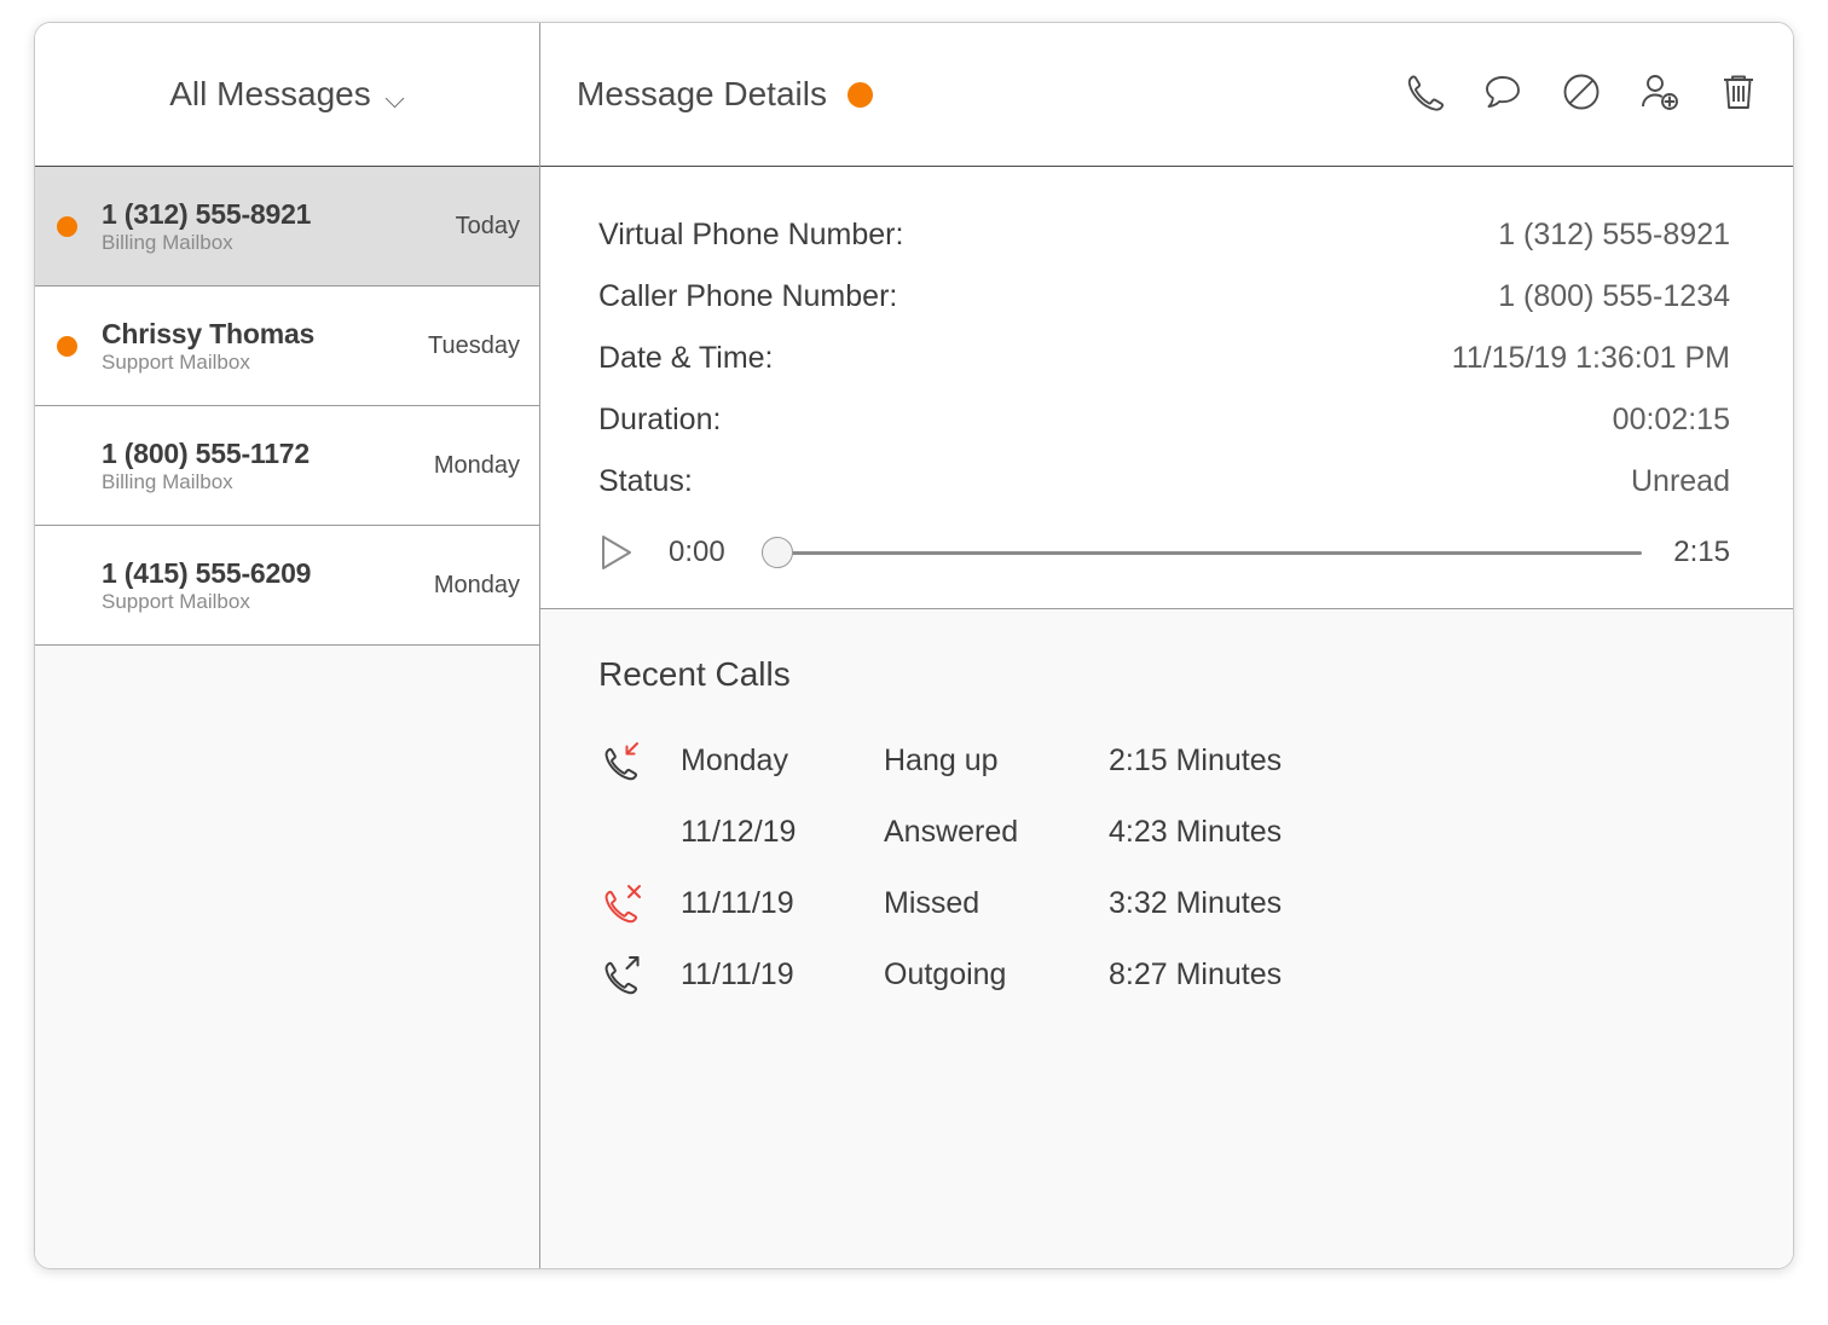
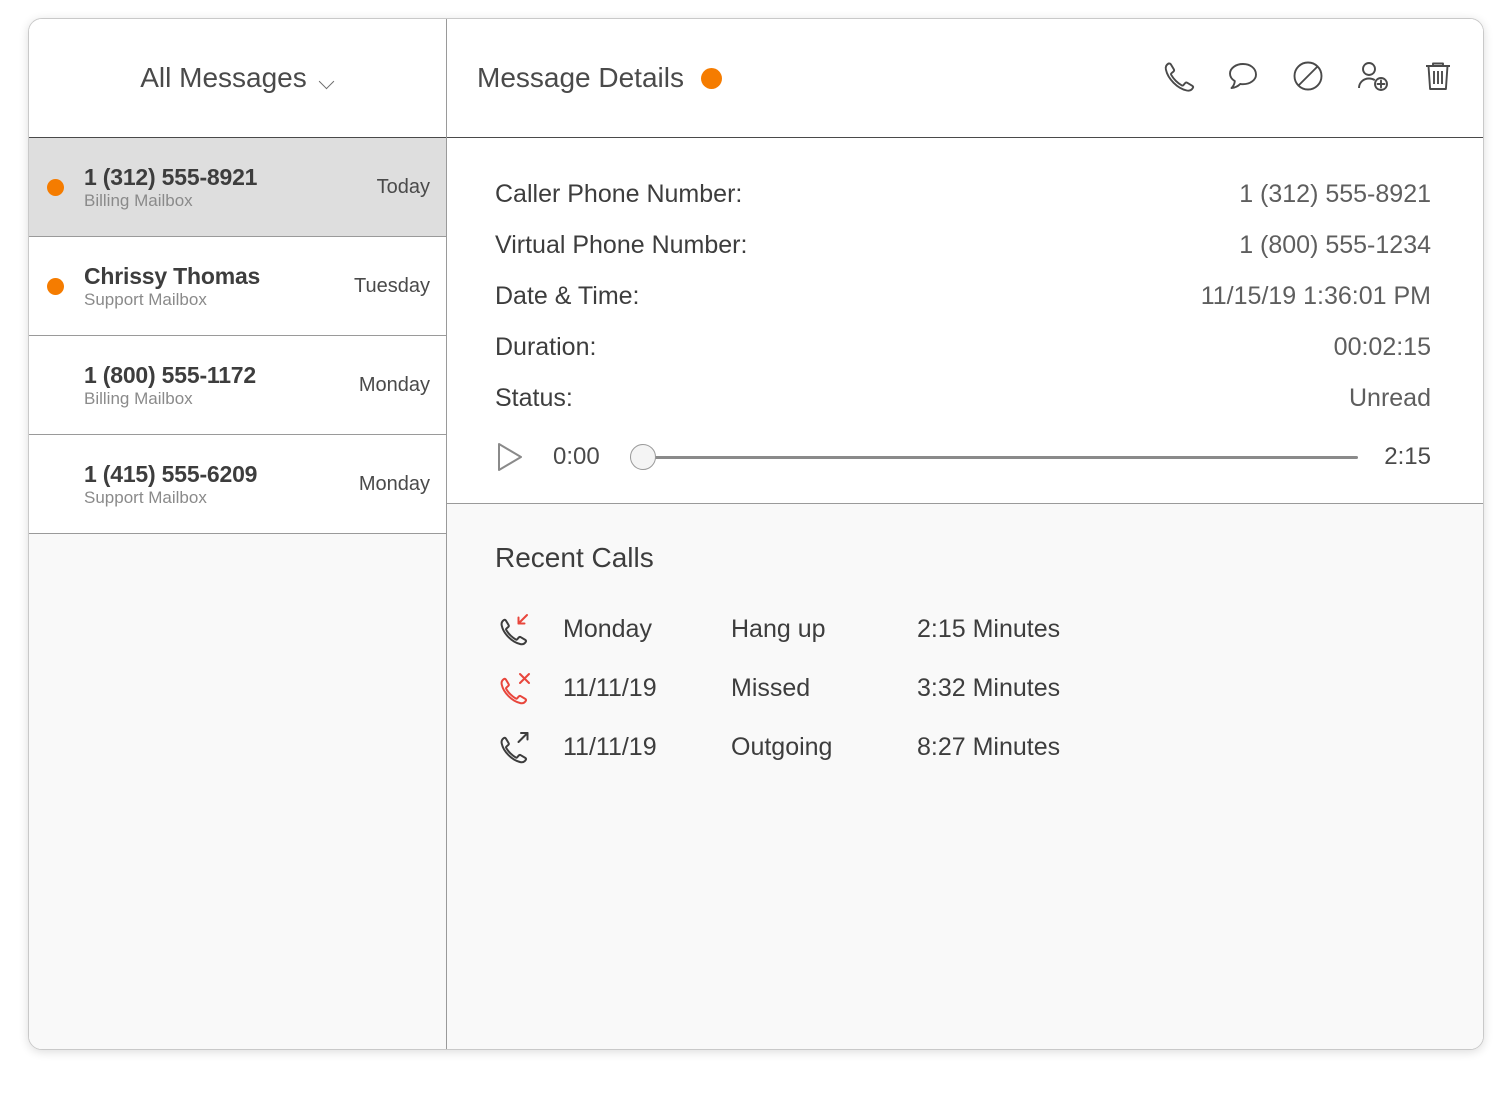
  All Messages
  1 (312) 555-8921 Billing Mailbox
  Today
  Chrissy Thomas Support Mailbox
  Tuesday
  1 (800) 555-1172 Billing Mailbox
  Monday
  1 (415) 555-6209 Support Mailbox
  Monday
  Message Details
- Virtual Phone Number:
+ Caller Phone Number:
  1 (312) 555-8921
- Caller Phone Number:
+ Virtual Phone Number:
  1 (800) 555-1234
  Date & Time:
  11/15/19 1:36:01 PM
  Duration:
  00:02:15
  Status:
  Unread
  0:00
  2:15
  Recent Calls
  Monday
  Hang up
  2:15 Minutes
- 11/12/19
- Answered
- 4:23 Minutes
  11/11/19
  Missed
  3:32 Minutes
  11/11/19
  Outgoing
  8:27 Minutes
